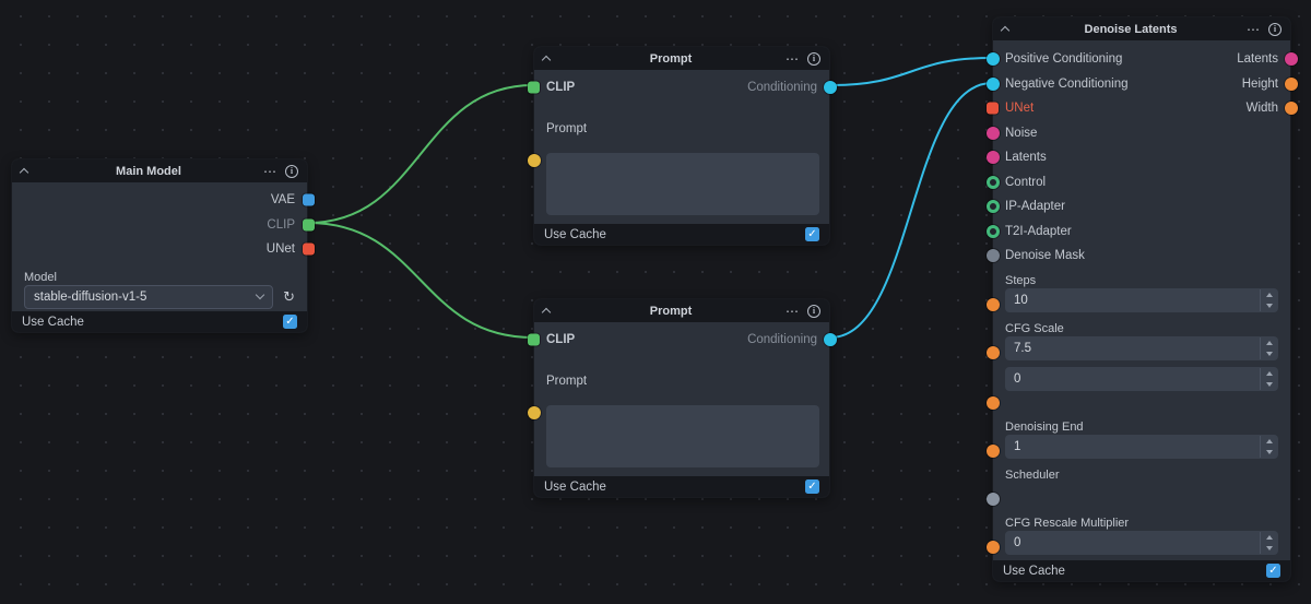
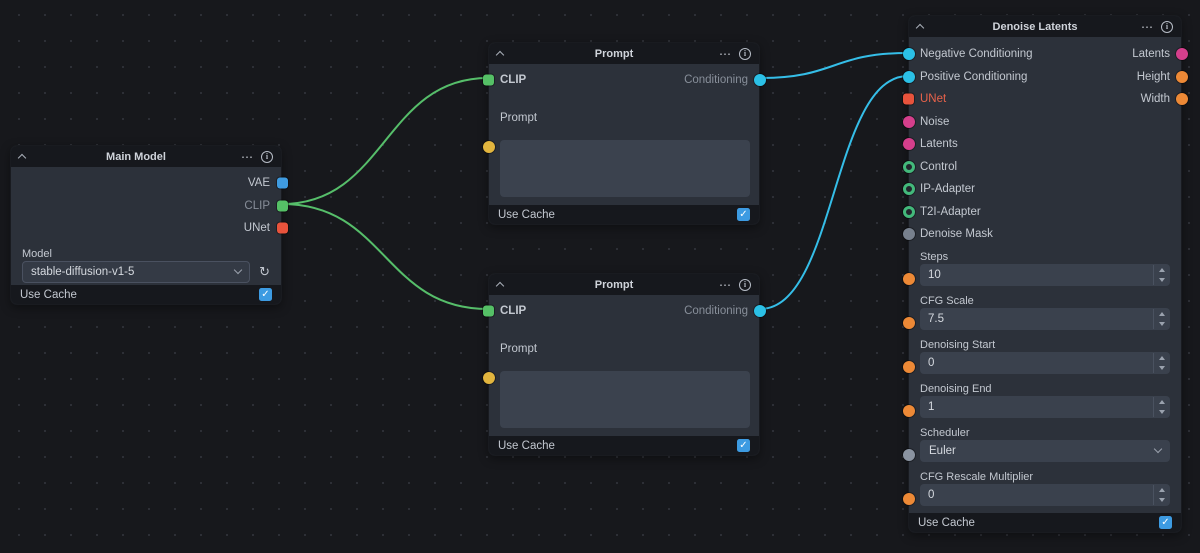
  Main Model
  ⋯
  i
  VAE
  CLIP
  UNet
  Model
  stable-diffusion-v1-5
  ↻
  Use Cache
  ✓
  Prompt
  ⋯
  i
  CLIP
  Conditioning
  Prompt
  Use Cache
  ✓
  Prompt
  ⋯
  i
  CLIP
  Conditioning
  Prompt
  Use Cache
  ✓
  Denoise Latents
  ⋯
  i
- Positive Conditioning
+ Negative Conditioning
  Latents
- Negative Conditioning
+ Positive Conditioning
  Height
  UNet
  Width
  Noise
  Latents
  Control
  IP-Adapter
  T2I-Adapter
  Denoise Mask
  Steps
  10
  CFG Scale
  7.5
+ Denoising Start
  0
  Denoising End
  1
  Scheduler
+ Euler
  CFG Rescale Multiplier
  0
  Use Cache
  ✓
